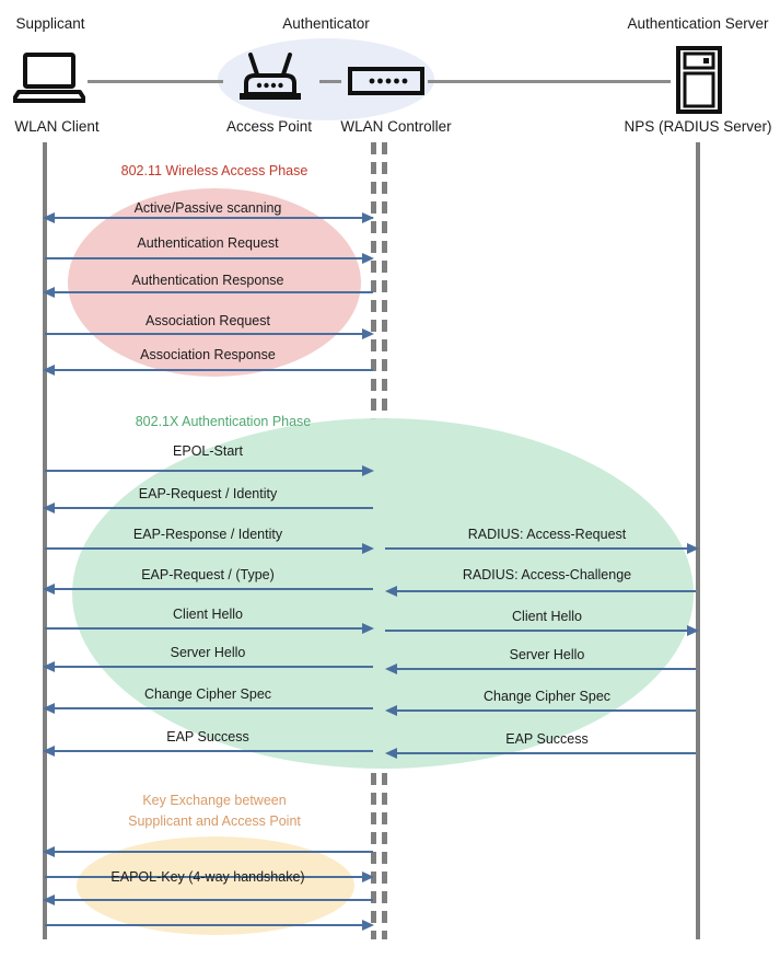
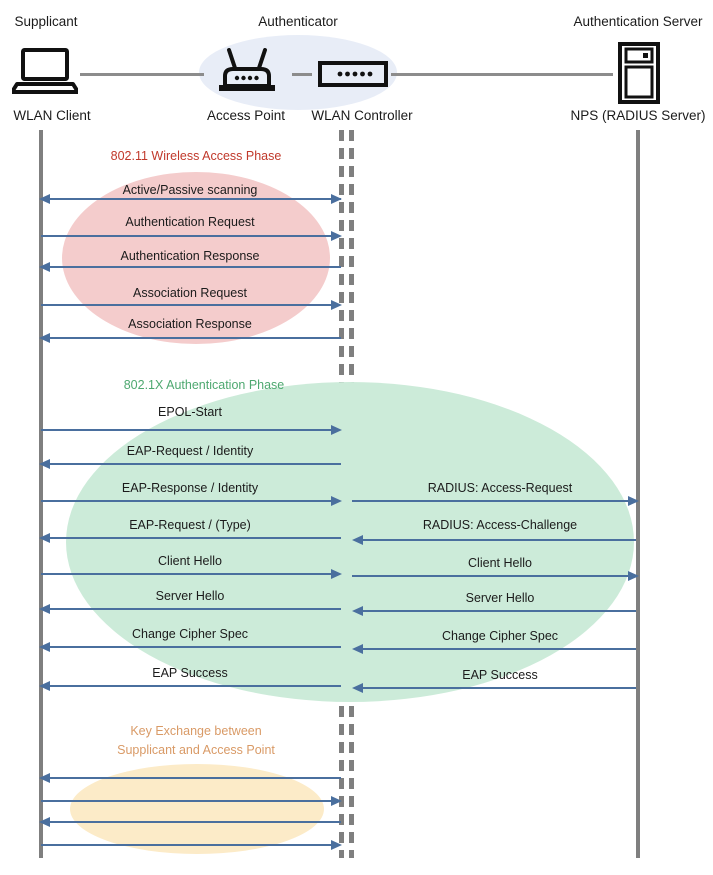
  Supplicant
  Authenticator
  Authentication Server
  WLAN Client
  Access Point
  WLAN Controller
  NPS (RADIUS Server)
  802.11 Wireless Access Phase
  Active/Passive scanning
  Authentication Request
  Authentication Response
  Association Request
  Association Response
  802.1X Authentication Phase
  EPOL-Start
  EAP-Request / Identity
  EAP-Response / Identity
  RADIUS: Access-Request
  EAP-Request / (Type)
  RADIUS: Access-Challenge
  Client Hello
  Client Hello
  Server Hello
  Server Hello
  Change Cipher Spec
  Change Cipher Spec
  EAP Success
  EAP Success
  Key Exchange between
  Supplicant and Access Point
- EAPOL-Key (4-way handshake)
